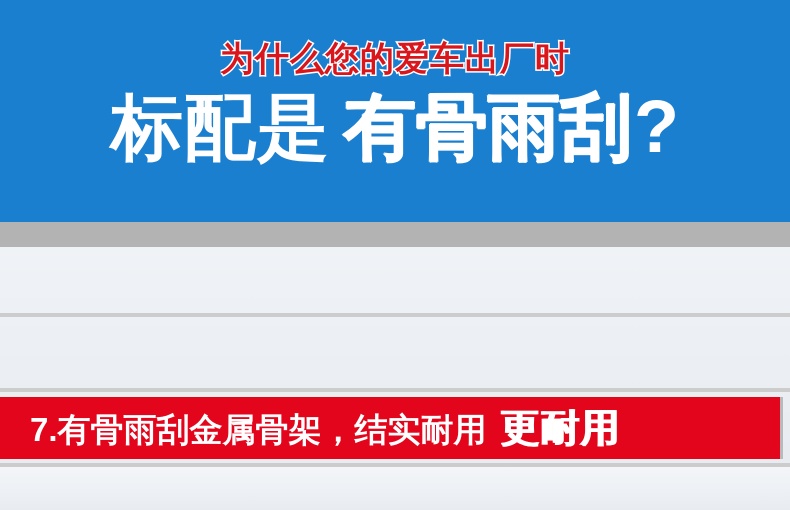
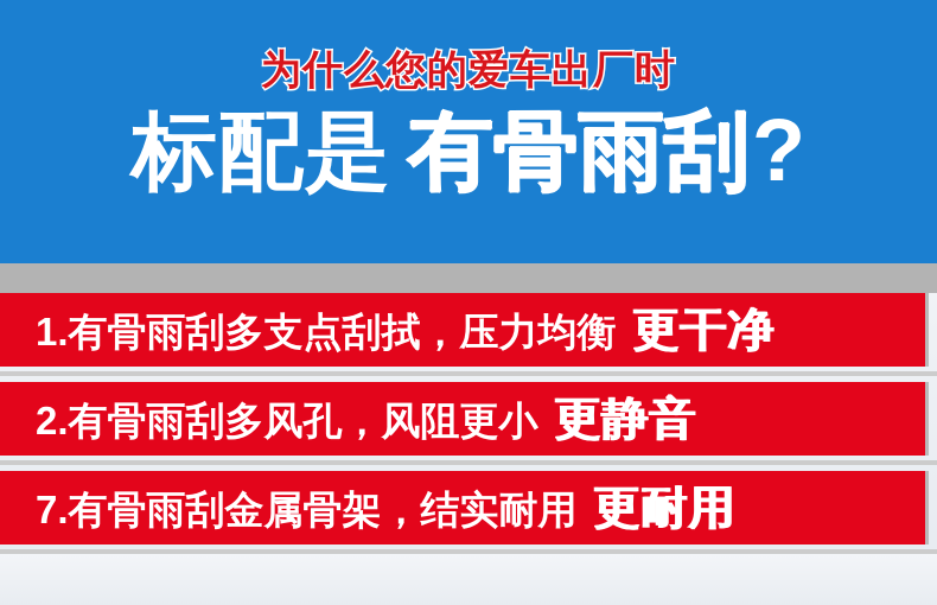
  为什么您的爱车出厂时
  标配是
  有骨雨刮
  ?
+ 1.有骨雨刮多支点刮拭，压力均衡
+ 更干净
+ 2.有骨雨刮多风孔，风阻更小
+ 更静音
  7.有骨雨刮金属骨架，结实耐用
  更耐用
